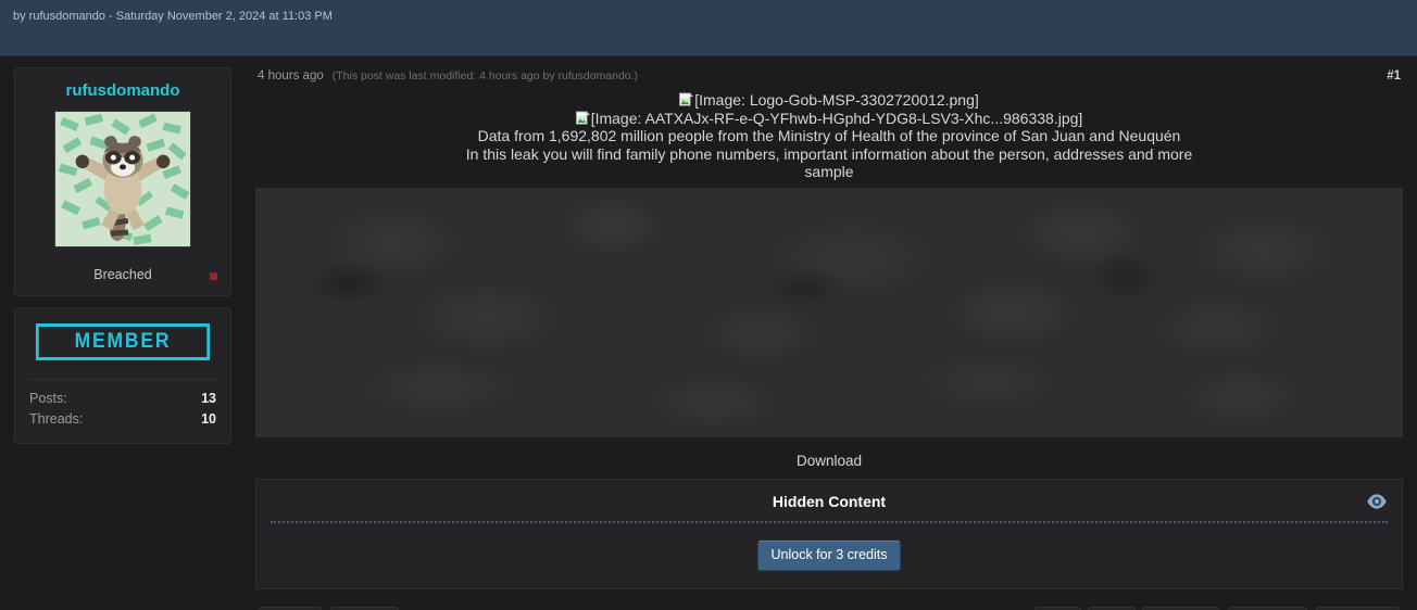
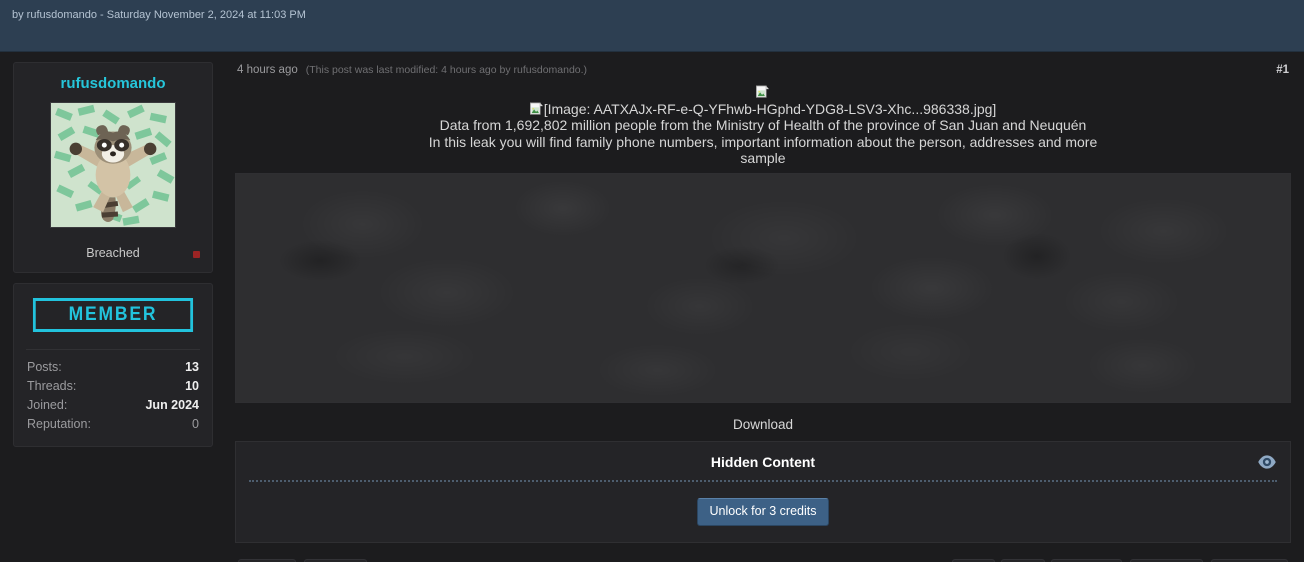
  by rufusdomando - Saturday November 2, 2024 at 11:03 PM
  rufusdomando
  Breached
  MEMBER
  Posts:
  13
  Threads:
  10
+ Joined:
+ Jun 2024
+ Reputation:
+ 0
  4 hours ago
  (This post was last modified: 4 hours ago by rufusdomando.)
  #1
- [Image: Logo-Gob-MSP-3302720012.png]
  [Image: AATXAJx-RF-e-Q-YFhwb-HGphd-YDG8-LSV3-Xhc...986338.jpg]
  Data from 1,692,802 million people from the Ministry of Health of the province of San Juan and Neuquén
  In this leak you will find family phone numbers, important information about the person, addresses and more
  sample
  Download
  Hidden Content
  Unlock for 3 credits
